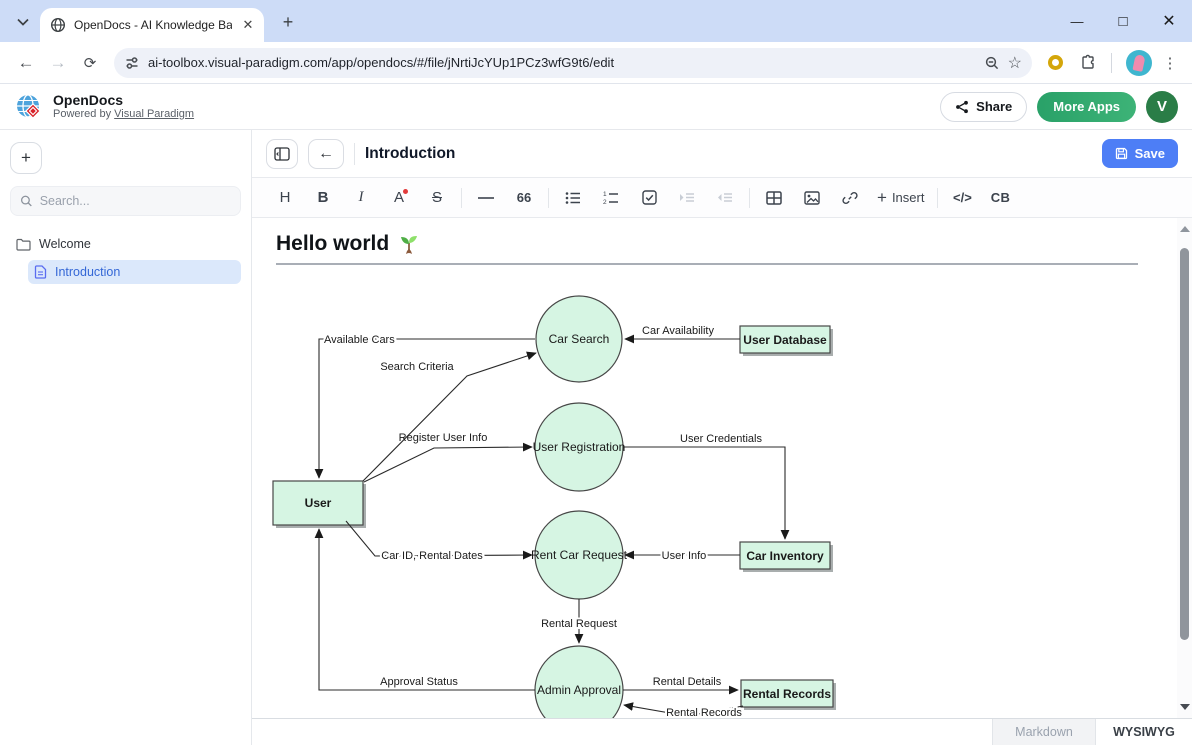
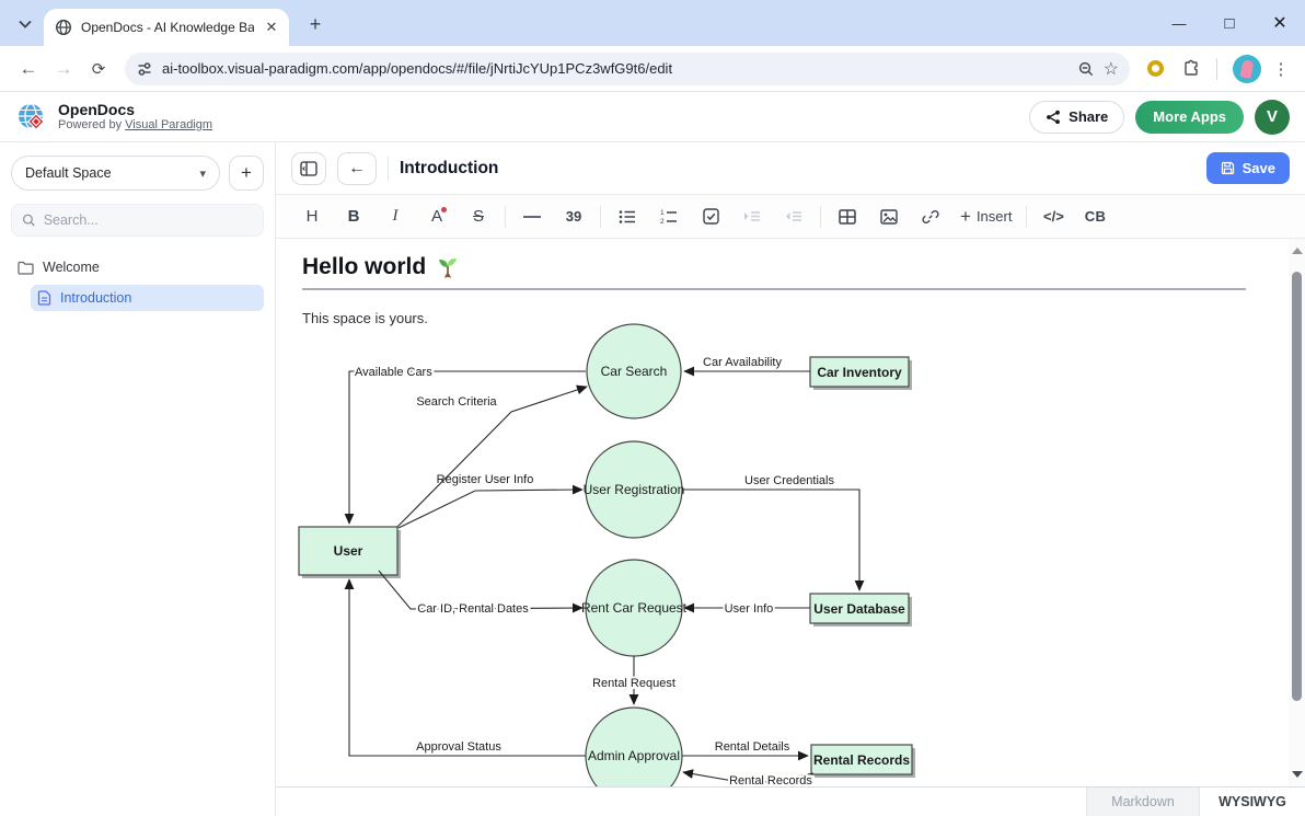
  OpenDocs - AI Knowledge Ba
  ✕
  +
  —
  □
  ✕
  ←
  →
  ⟳
  ai-toolbox.visual-paradigm.com/app/opendocs/#/file/jNrtiJcYUp1PCz3wfG9t6/edit
  ☆
  ⋮
  OpenDocs
  Powered by Visual Paradigm
  Share
  More Apps
  V
+ Default Space
+ ▾
  +
  Search...
  Welcome
  Introduction
  ←
  Introduction
  Save
  H
  B
  I
  A
  S
- 66
+ 39
  +
  Insert
  </>
  CB
  Hello world
+ This space is yours.
  Car Search
  User Registration
  Rent Car Request
  Admin Approval
- User Database
+ Car Inventory
  User
- Car Inventory
+ User Database
  Rental Records
  Car Availability
  Available Cars
  Search Criteria
  Register User Info
  User Credentials
  Car ID, Rental Dates
  User Info
  Rental Request
  Approval Status
  Rental Details
  Rental Records
  Markdown
  WYSIWYG
